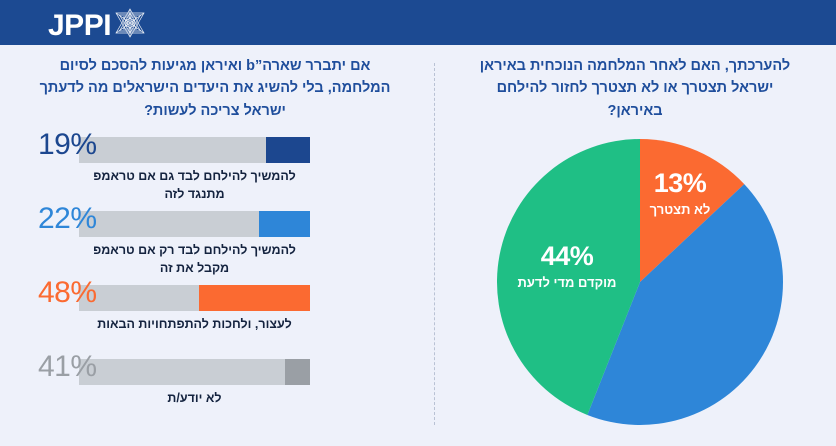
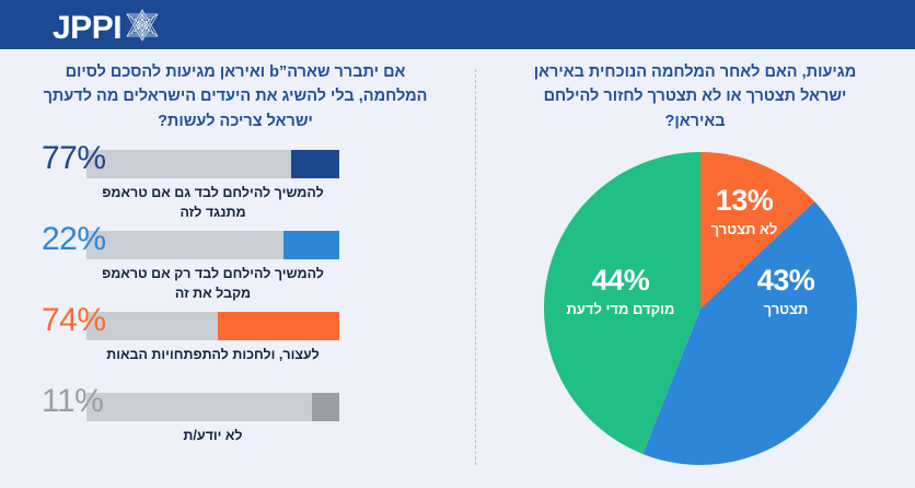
  JPPI
  אם יתברר שארה”b ואיראן מגיעות להסכם לסיום המלחמה, בלי להשיג את היעדים הישראלים מה לדעתך ישראל צריכה לעשות?
- 19%
+ 77%
  להמשיך להילחם לבד גם אם טראמפ מתנגד לזה
  22%
  להמשיך להילחם לבד רק אם טראמפ מקבל את זה
- 48%
+ 74%
  לעצור, ולחכות להתפתחויות הבאות
- 41%
+ 11%
  לא יודע/ת
- להערכתך, האם לאחר המלחמה הנוכחית באיראן ישראל תצטרך או לא תצטרך לחזור להילחם באיראן?
+ מגיעות, האם לאחר המלחמה הנוכחית באיראן ישראל תצטרך או לא תצטרך לחזור להילחם באיראן?
  13%
  לא תצטרך
+ 43%
+ תצטרך
  44%
  מוקדם מדי לדעת
